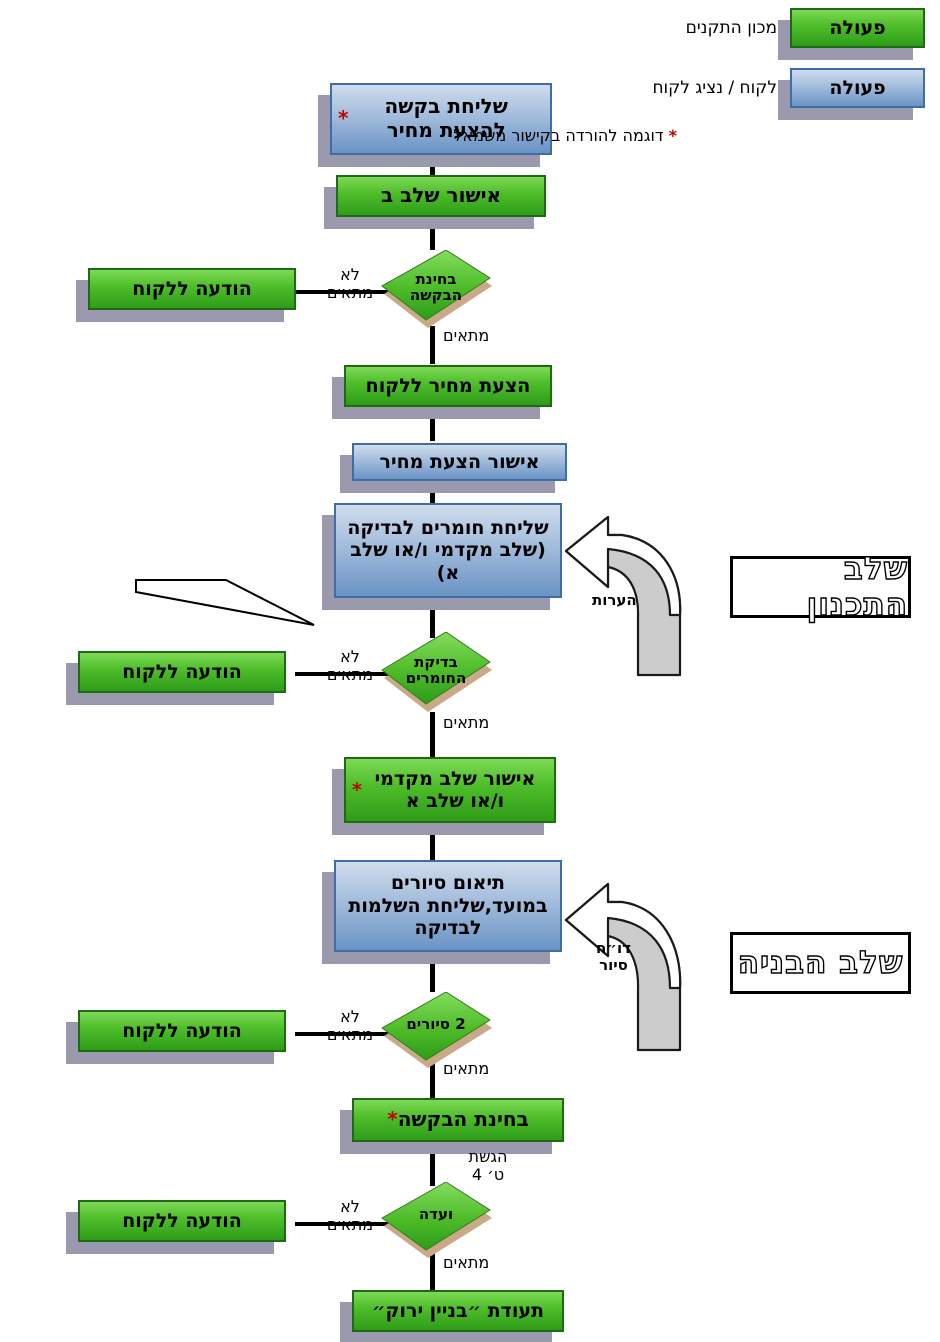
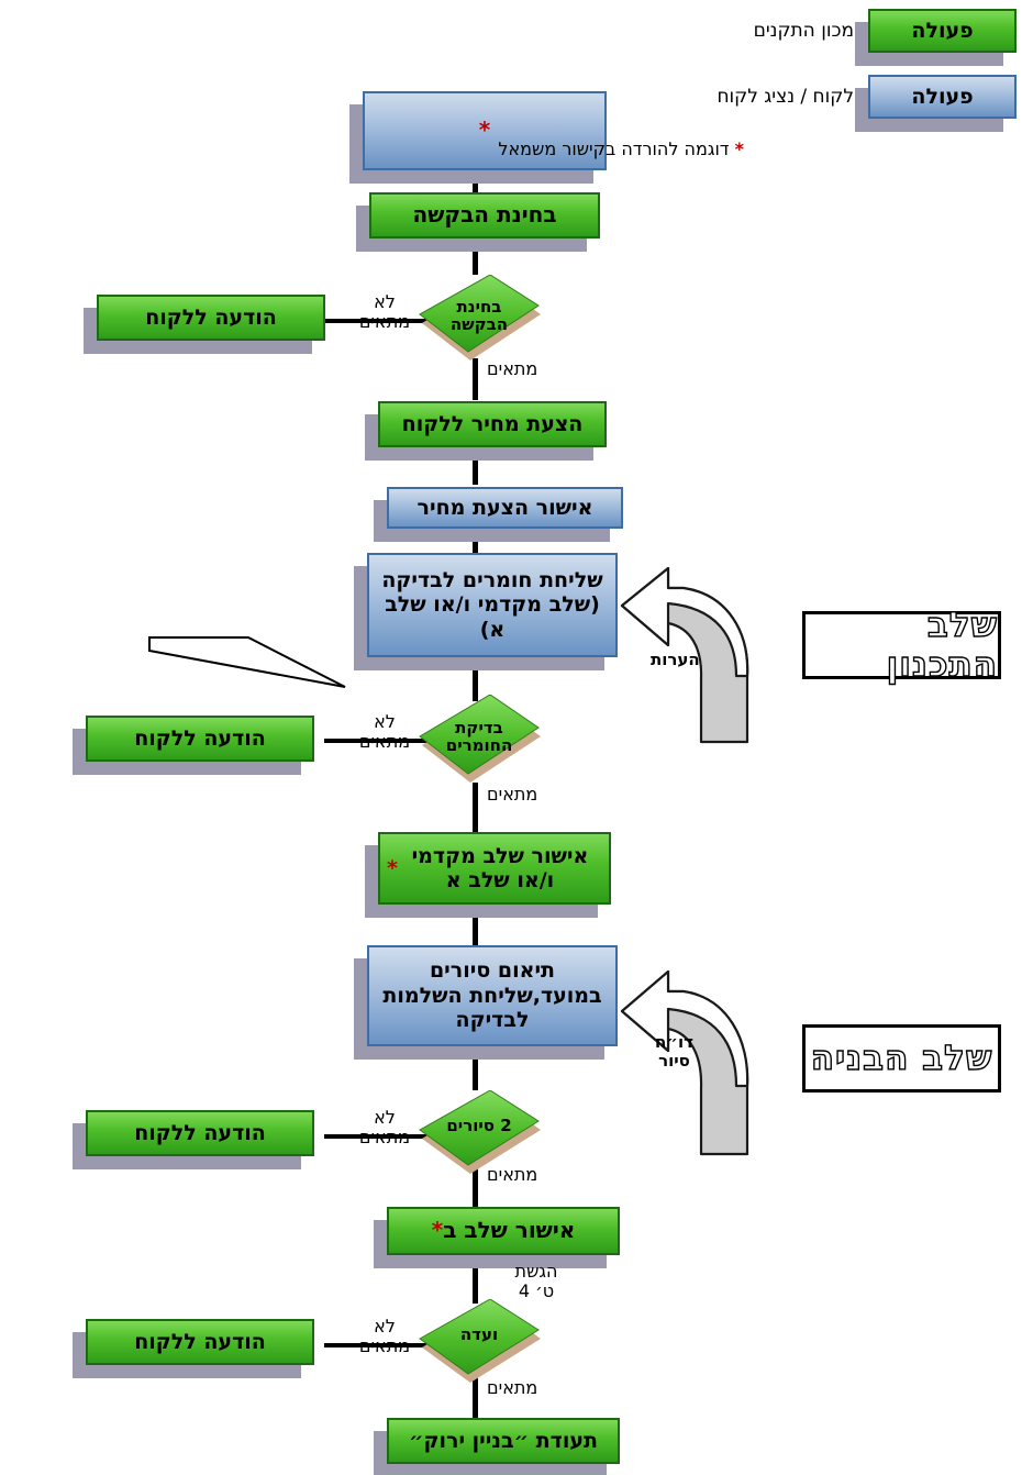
  פעולה
  מכון התקנים
  פעולה
  לקוח / נציג לקוח
  * דוגמה להורדה בקישור משמאל
  שלב התכנון
  שלב הבניה
- שליחת בקשה להצעת מחיר
  *
- אישור שלב ב
+ בחינת הבקשה
  הצעת מחיר ללקוח
  אישור הצעת מחיר
  שליחת חומרים לבדיקה (שלב מקדמי ו/או שלב א)
  אישור שלב מקדמי ו/או שלב א
  *
  תיאום סיורים במועד,שליחת השלמות לבדיקה
- בחינת הבקשה
+ אישור שלב ב
  *
  תעודת ״בניין ירוק״
  הודעה ללקוח
  הודעה ללקוח
  הודעה ללקוח
  הודעה ללקוח
  בחינת
  הבקשה
  בדיקת
  החומרים
  2 סיורים
  ועדה
  לא
  מתאים
  מתאים
  לא
  מתאים
  מתאים
  לא
  מתאים
  מתאים
  לא
  מתאים
  מתאים
  הגשת
  ט׳ 4
  הערות
  דו״ח
  סיור
